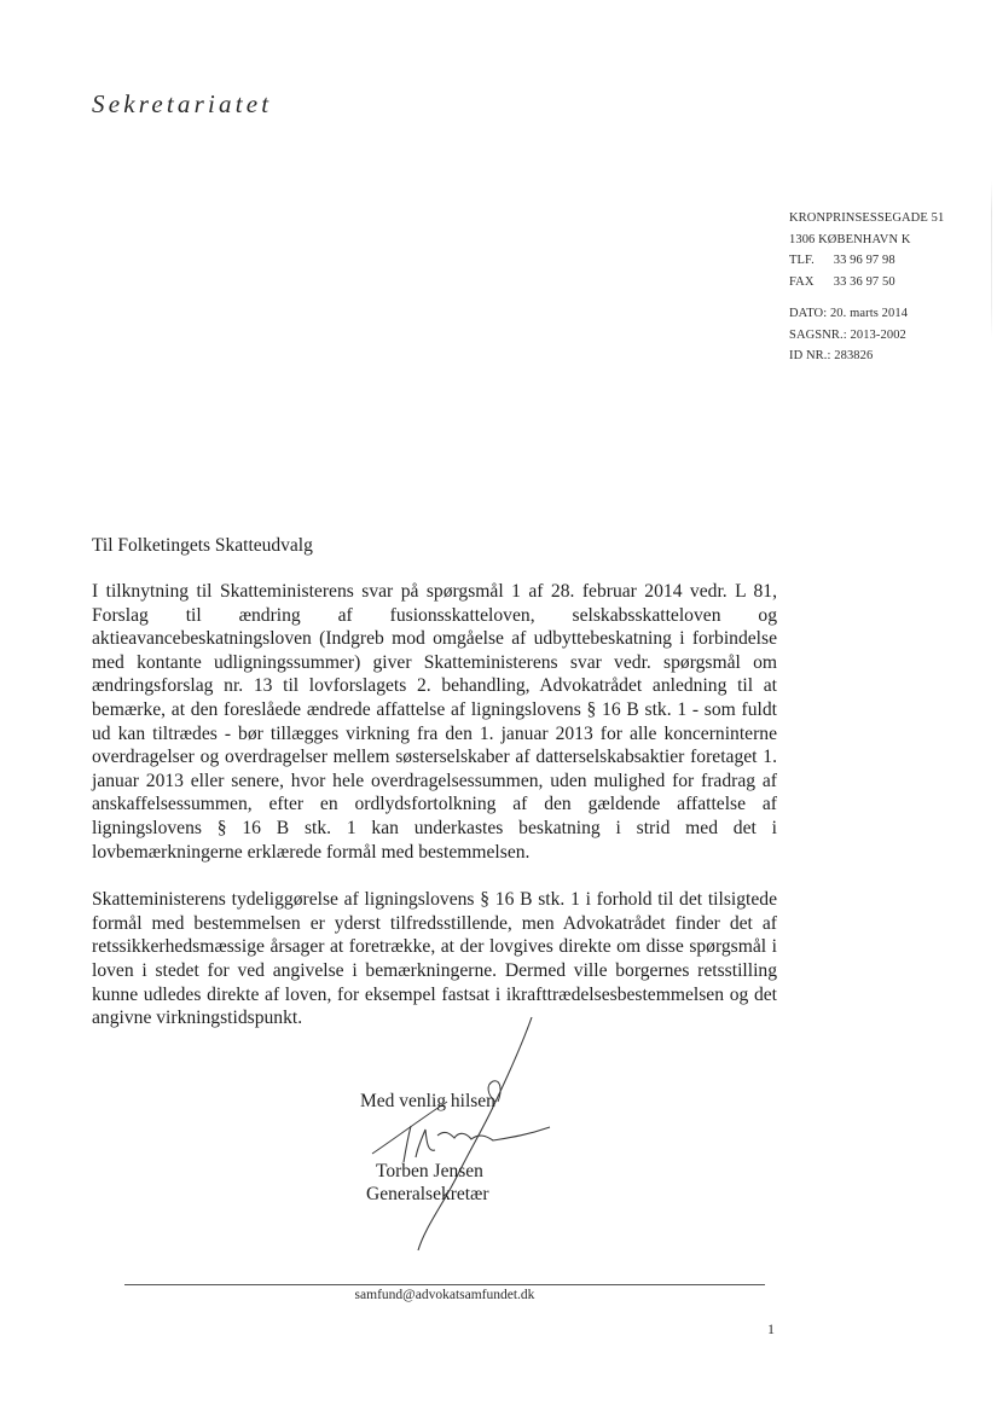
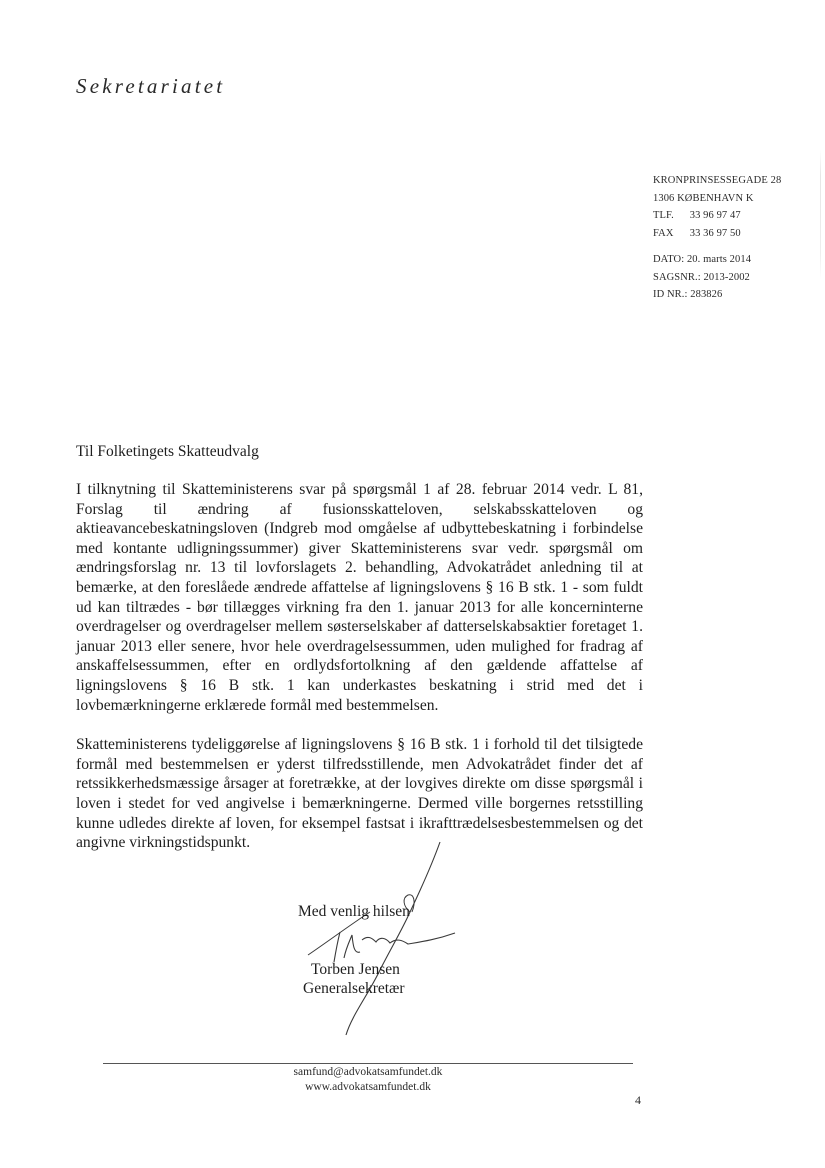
  Sekretariatet
- KRONPRINSESSEGADE 51
+ KRONPRINSESSEGADE 28
  1306 KØBENHAVN K
- TLF. 33 96 97 98
+ TLF. 33 96 97 47
  FAX 33 36 97 50
  DATO: 20. marts 2014
  SAGSNR.: 2013-2002
  ID NR.: 283826
  Til Folketingets Skatteudvalg
  I tilknytning til Skatteministerens svar på spørgsmål 1 af 28. februar 2014 vedr. L 81, Forslag til ændring af fusionsskatteloven, selskabsskatteloven og aktieavancebeskatningsloven (Indgreb mod omgåelse af udbyttebeskatning i forbindelse med kontante udligningssummer) giver Skatteministerens svar vedr. spørgsmål om ændringsforslag nr. 13 til lovforslagets 2. behandling, Advokatrådet anledning til at bemærke, at den foreslåede ændrede affattelse af ligningslovens § 16 B stk. 1 - som fuldt ud kan tiltrædes - bør tillægges virkning fra den 1. januar 2013 for alle koncerninterne overdragelser og overdragelser mellem søsterselskaber af datterselskabsaktier foretaget 1. januar 2013 eller senere, hvor hele overdragelsessummen, uden mulighed for fradrag af anskaffelsessummen, efter en ordlydsfortolkning af den gældende affattelse af ligningslovens § 16 B stk. 1 kan underkastes beskatning i strid med det i lovbemærkningerne erklærede formål med bestemmelsen.
  Skatteministerens tydeliggørelse af ligningslovens § 16 B stk. 1 i forhold til det tilsigtede formål med bestemmelsen er yderst tilfredsstillende, men Advokatrådet finder det af retssikkerhedsmæssige årsager at foretrække, at der lovgives direkte om disse spørgsmål i loven i stedet for ved angivelse i bemærkningerne. Dermed ville borgernes retsstilling kunne udledes direkte af loven, for eksempel fastsat i ikrafttrædelsesbestemmelsen og det angivne virkningstidspunkt.
  Med venlig hilsen
  Torben Jensen
  Generalsekretær
  samfund@advokatsamfundet.dk
+ www.advokatsamfundet.dk
- 1
+ 4
